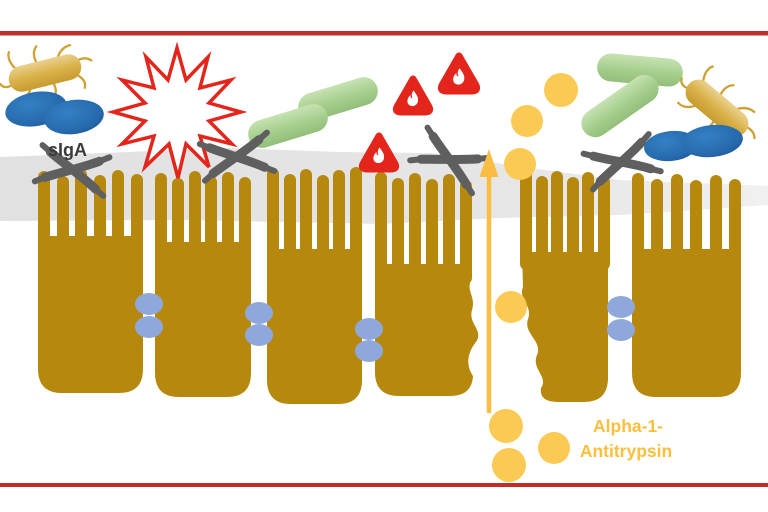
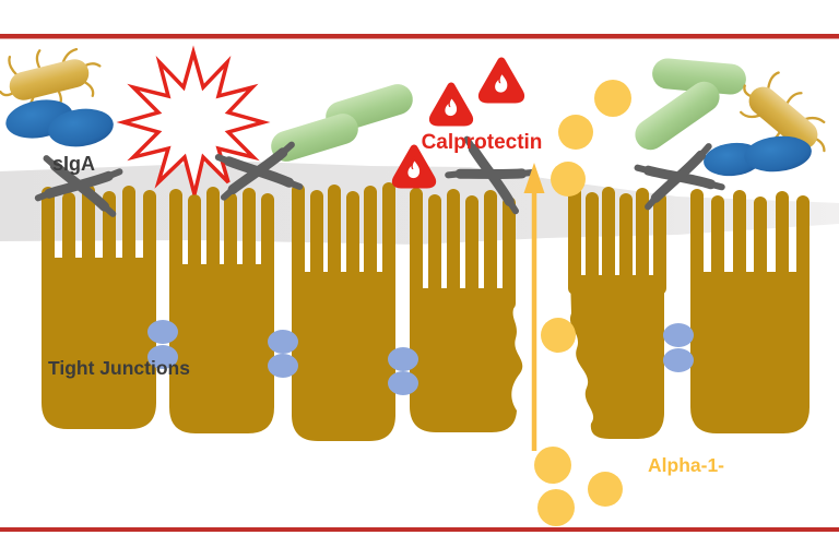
  sIgA
+ Calprotectin
+ Tight Junctions
  Alpha-1-
- Antitrypsin
